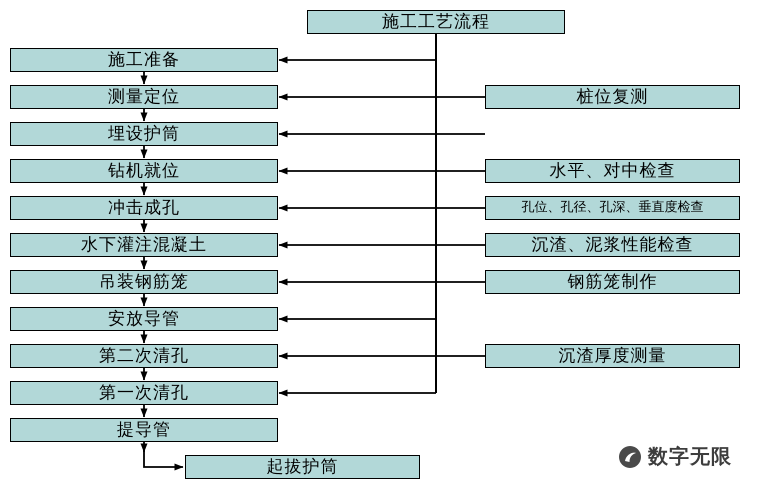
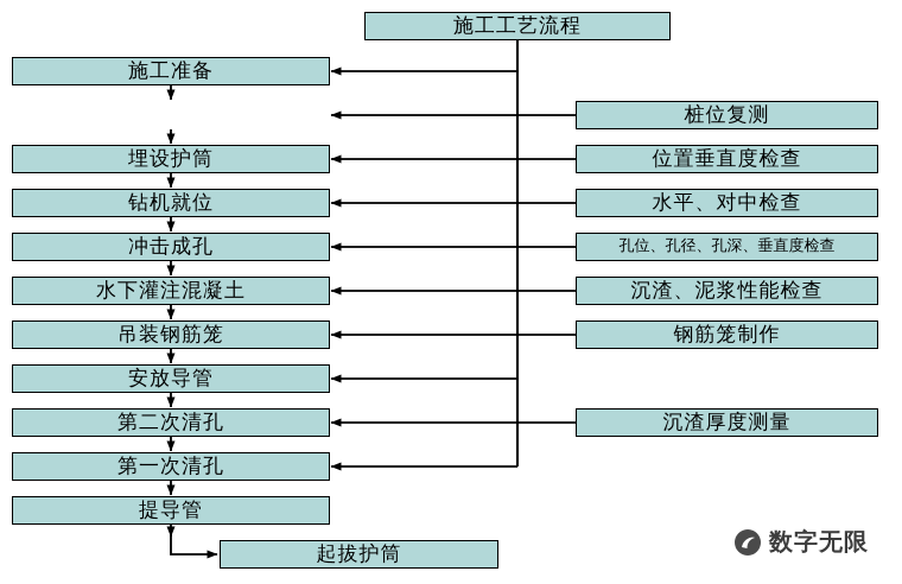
  施工工艺流程
  施工准备
- 测量定位
  埋设护筒
  钻机就位
  冲击成孔
  水下灌注混凝土
  吊装钢筋笼
  安放导管
  第二次清孔
  第一次清孔
  提导管
  起拔护筒
  桩位复测
+ 位置垂直度检查
  水平、对中检查
  孔位、孔径、孔深、垂直度检查
  沉渣、泥浆性能检查
  钢筋笼制作
  沉渣厚度测量
  数字无限
